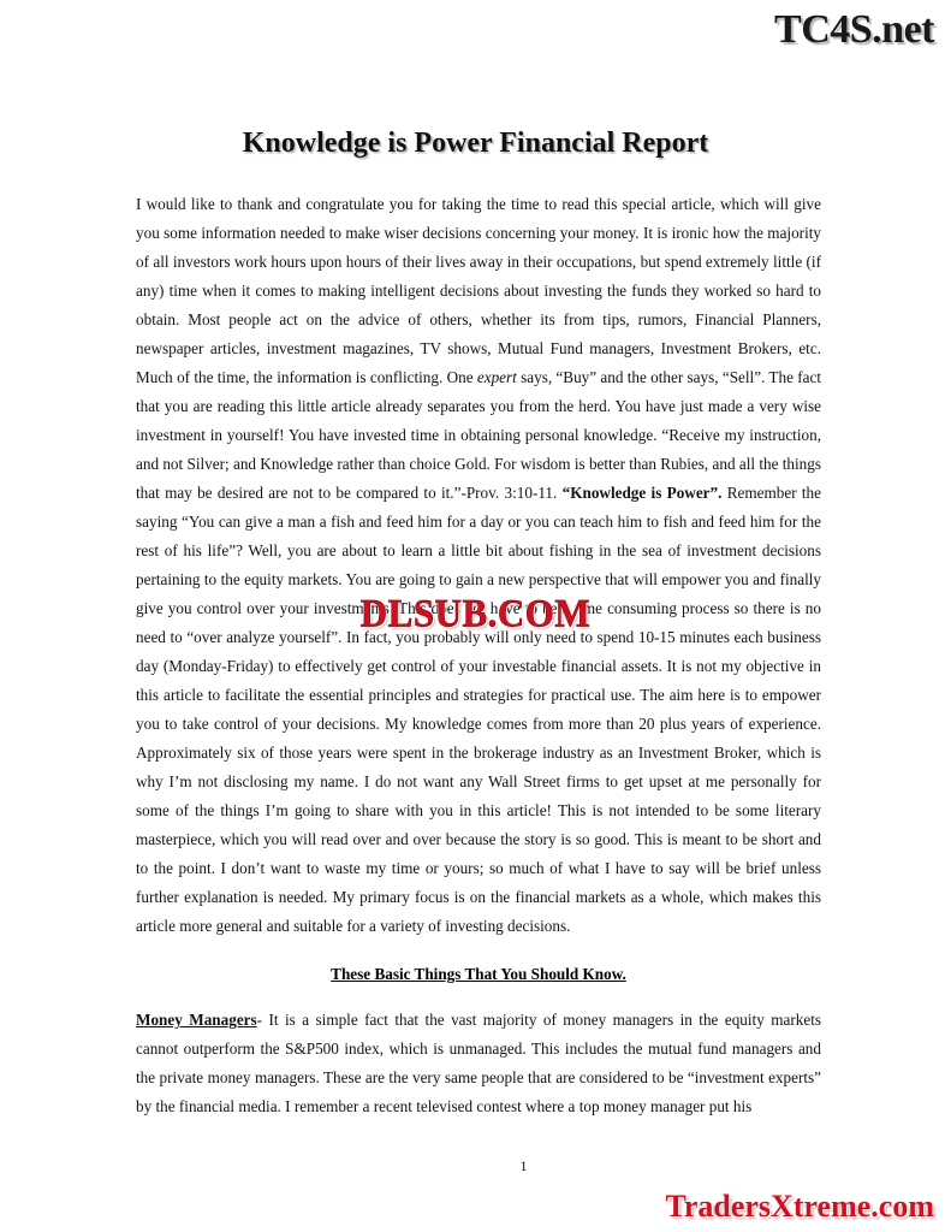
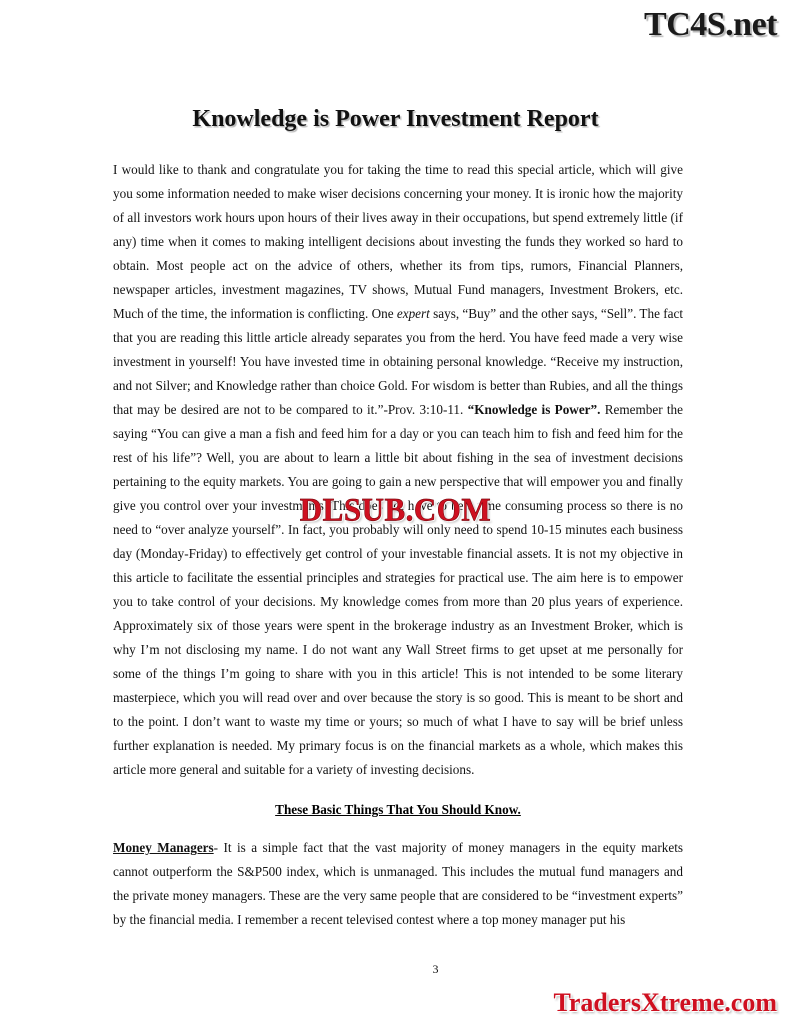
  TC4S.net
- Knowledge is Power Financial Report
+ Knowledge is Power Investment Report
- I would like to thank and congratulate you for taking the time to read this special article, which will give you some information needed to make wiser decisions concerning your money. It is ironic how the majority of all investors work hours upon hours of their lives away in their occupations, but spend extremely little (if any) time when it comes to making intelligent decisions about investing the funds they worked so hard to obtain. Most people act on the advice of others, whether its from tips, rumors, Financial Planners, newspaper articles, investment magazines, TV shows, Mutual Fund managers, Investment Brokers, etc. Much of the time, the information is conflicting. One expert says, “Buy” and the other says, “Sell”. The fact that you are reading this little article already separates you from the herd. You have just made a very wise investment in yourself! You have invested time in obtaining personal knowledge. “Receive my instruction, and not Silver; and Knowledge rather than choice Gold. For wisdom is better than Rubies, and all the things that may be desired are not to be compared to it.”-Prov. 3:10-11. “Knowledge is Power”. Remember the saying “You can give a man a fish and feed him for a day or you can teach him to fish and feed him for the rest of his life”? Well, you are about to learn a little bit about fishing in the sea of investment decisions pertaining to the equity markets. You are going to gain a new perspective that will empower you and finally give you control over your investments. This does not have to be a time consuming process so there is no need to “over analyze yourself”. In fact, you probably will only need to spend 10-15 minutes each business day (Monday-Friday) to effectively get control of your investable financial assets. It is not my objective in this article to facilitate the essential principles and strategies for practical use. The aim here is to empower you to take control of your decisions. My knowledge comes from more than 20 plus years of experience. Approximately six of those years were spent in the brokerage industry as an Investment Broker, which is why I’m not disclosing my name. I do not want any Wall Street firms to get upset at me personally for some of the things I’m going to share with you in this article! This is not intended to be some literary masterpiece, which you will read over and over because the story is so good. This is meant to be short and to the point. I don’t want to waste my time or yours; so much of what I have to say will be brief unless further explanation is needed. My primary focus is on the financial markets as a whole, which makes this article more general and suitable for a variety of investing decisions.
+ I would like to thank and congratulate you for taking the time to read this special article, which will give you some information needed to make wiser decisions concerning your money. It is ironic how the majority of all investors work hours upon hours of their lives away in their occupations, but spend extremely little (if any) time when it comes to making intelligent decisions about investing the funds they worked so hard to obtain. Most people act on the advice of others, whether its from tips, rumors, Financial Planners, newspaper articles, investment magazines, TV shows, Mutual Fund managers, Investment Brokers, etc. Much of the time, the information is conflicting. One expert says, “Buy” and the other says, “Sell”. The fact that you are reading this little article already separates you from the herd. You have feed made a very wise investment in yourself! You have invested time in obtaining personal knowledge. “Receive my instruction, and not Silver; and Knowledge rather than choice Gold. For wisdom is better than Rubies, and all the things that may be desired are not to be compared to it.”-Prov. 3:10-11. “Knowledge is Power”. Remember the saying “You can give a man a fish and feed him for a day or you can teach him to fish and feed him for the rest of his life”? Well, you are about to learn a little bit about fishing in the sea of investment decisions pertaining to the equity markets. You are going to gain a new perspective that will empower you and finally give you control over your investments. This does not have to be a time consuming process so there is no need to “over analyze yourself”. In fact, you probably will only need to spend 10-15 minutes each business day (Monday-Friday) to effectively get control of your investable financial assets. It is not my objective in this article to facilitate the essential principles and strategies for practical use. The aim here is to empower you to take control of your decisions. My knowledge comes from more than 20 plus years of experience. Approximately six of those years were spent in the brokerage industry as an Investment Broker, which is why I’m not disclosing my name. I do not want any Wall Street firms to get upset at me personally for some of the things I’m going to share with you in this article! This is not intended to be some literary masterpiece, which you will read over and over because the story is so good. This is meant to be short and to the point. I don’t want to waste my time or yours; so much of what I have to say will be brief unless further explanation is needed. My primary focus is on the financial markets as a whole, which makes this article more general and suitable for a variety of investing decisions.
  These Basic Things That You Should Know.
  Money Managers- It is a simple fact that the vast majority of money managers in the equity markets cannot outperform the S&P500 index, which is unmanaged. This includes the mutual fund managers and the private money managers. These are the very same people that are considered to be “investment experts” by the financial media. I remember a recent televised contest where a top money manager put his
  DLSUB.COM
- 1
+ 3
  TradersXtreme.com
